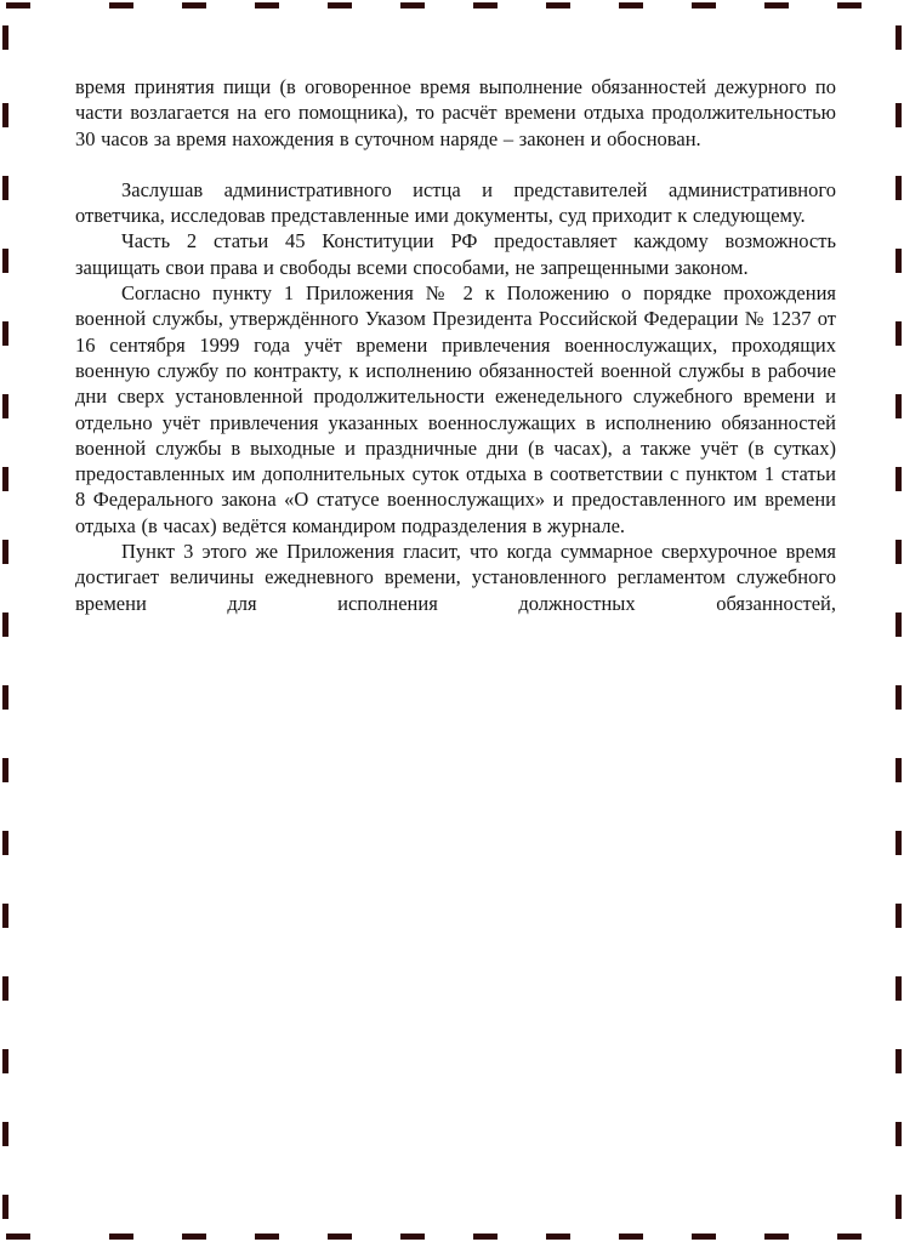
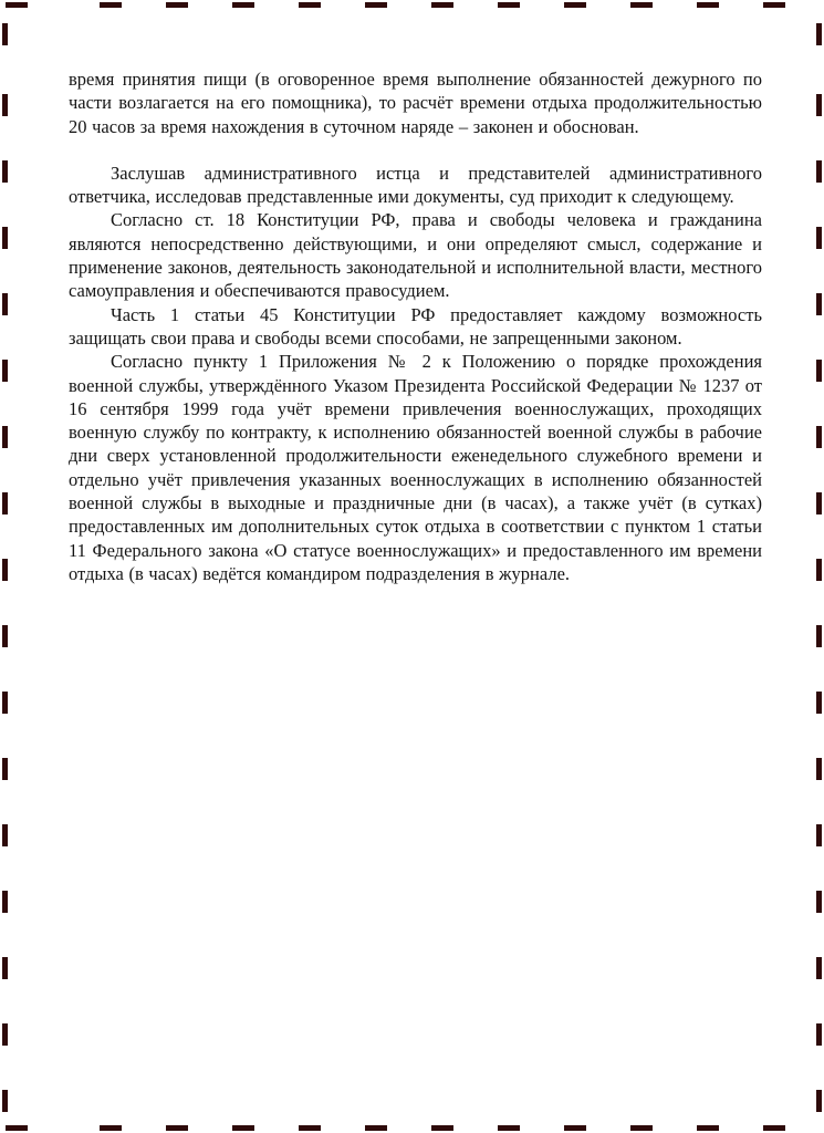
- время принятия пищи (в оговоренное время выполнение обязанностей дежурного по части возлагается на его помощника), то расчёт времени отдыха продолжительностью 30 часов за время нахождения в суточном наряде – законен и обоснован.
+ время принятия пищи (в оговоренное время выполнение обязанностей дежурного по части возлагается на его помощника), то расчёт времени отдыха продолжительностью 20 часов за время нахождения в суточном наряде – законен и обоснован.
  Заслушав административного истца и представителей административного ответчика, исследовав представленные ими документы, суд приходит к следующему.
+ Согласно ст. 18 Конституции РФ, права и свободы человека и гражданина являются непосредственно действующими, и они определяют смысл, содержание и применение законов, деятельность законодательной и исполнительной власти, местного самоуправления и обеспечиваются правосудием.
- Часть 2 статьи 45 Конституции РФ предоставляет каждому возможность защищать свои права и свободы всеми способами, не запрещенными законом.
+ Часть 1 статьи 45 Конституции РФ предоставляет каждому возможность защищать свои права и свободы всеми способами, не запрещенными законом.
- Согласно пункту 1 Приложения № 2 к Положению о порядке прохождения военной службы, утверждённого Указом Президента Российской Федерации № 1237 от 16 сентября 1999 года учёт времени привлечения военнослужащих, проходящих военную службу по контракту, к исполнению обязанностей военной службы в рабочие дни сверх установленной продолжительности еженедельного служебного времени и отдельно учёт привлечения указанных военнослужащих в исполнению обязанностей военной службы в выходные и праздничные дни (в часах), а также учёт (в сутках) предоставленных им дополнительных суток отдыха в соответствии с пунктом 1 статьи 8 Федерального закона «О статусе военнослужащих» и предоставленного им времени отдыха (в часах) ведётся командиром подразделения в журнале.
+ Согласно пункту 1 Приложения № 2 к Положению о порядке прохождения военной службы, утверждённого Указом Президента Российской Федерации № 1237 от 16 сентября 1999 года учёт времени привлечения военнослужащих, проходящих военную службу по контракту, к исполнению обязанностей военной службы в рабочие дни сверх установленной продолжительности еженедельного служебного времени и отдельно учёт привлечения указанных военнослужащих в исполнению обязанностей военной службы в выходные и праздничные дни (в часах), а также учёт (в сутках) предоставленных им дополнительных суток отдыха в соответствии с пунктом 1 статьи 11 Федерального закона «О статусе военнослужащих» и предоставленного им времени отдыха (в часах) ведётся командиром подразделения в журнале.
- Пункт 3 этого же Приложения гласит, что когда суммарное сверхурочное время достигает величины ежедневного времени, установленного регламентом служебного времени для исполнения должностных обязанностей,
